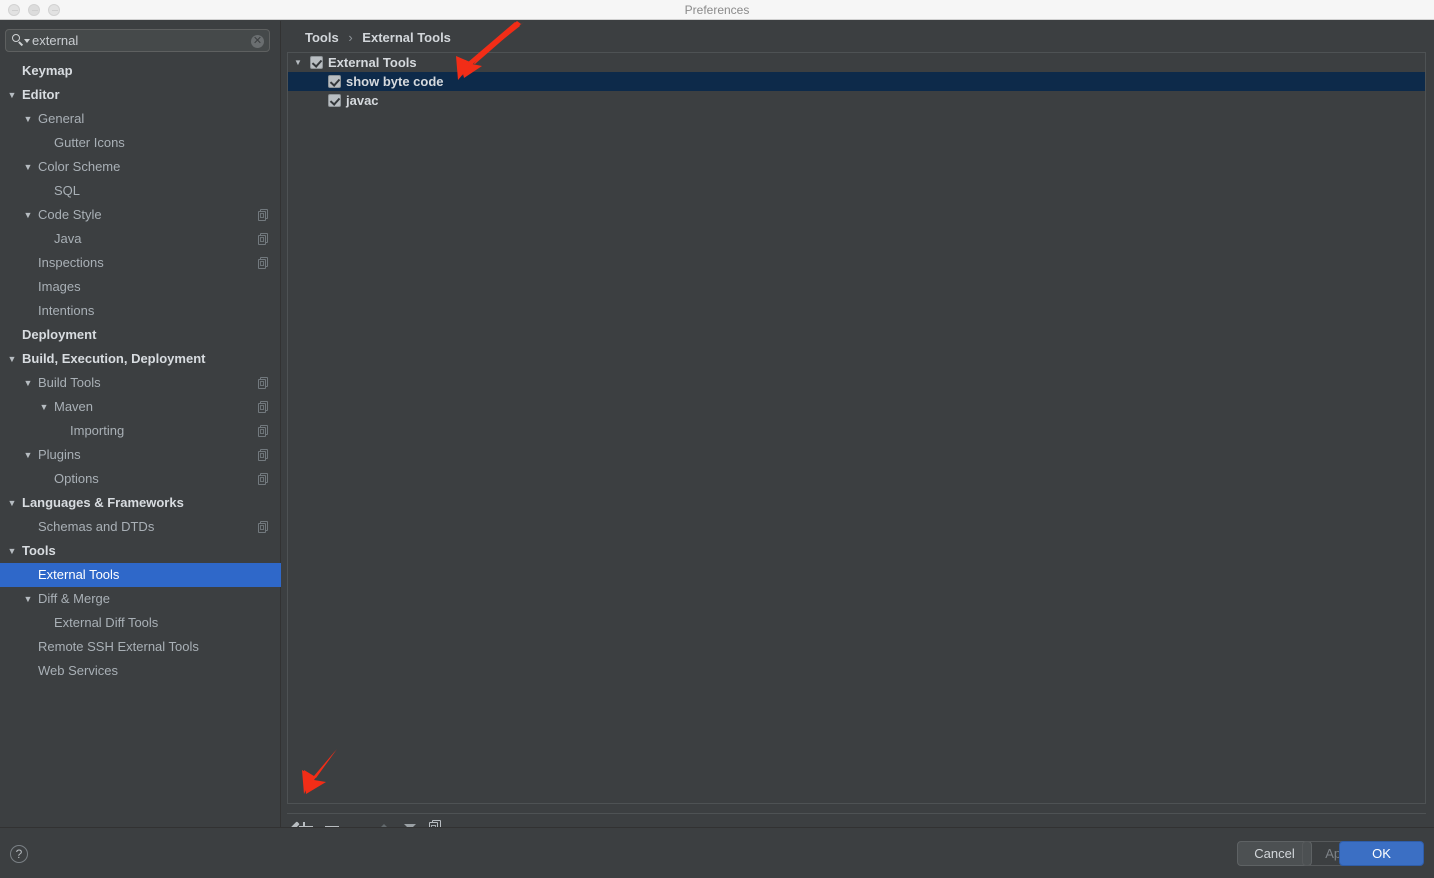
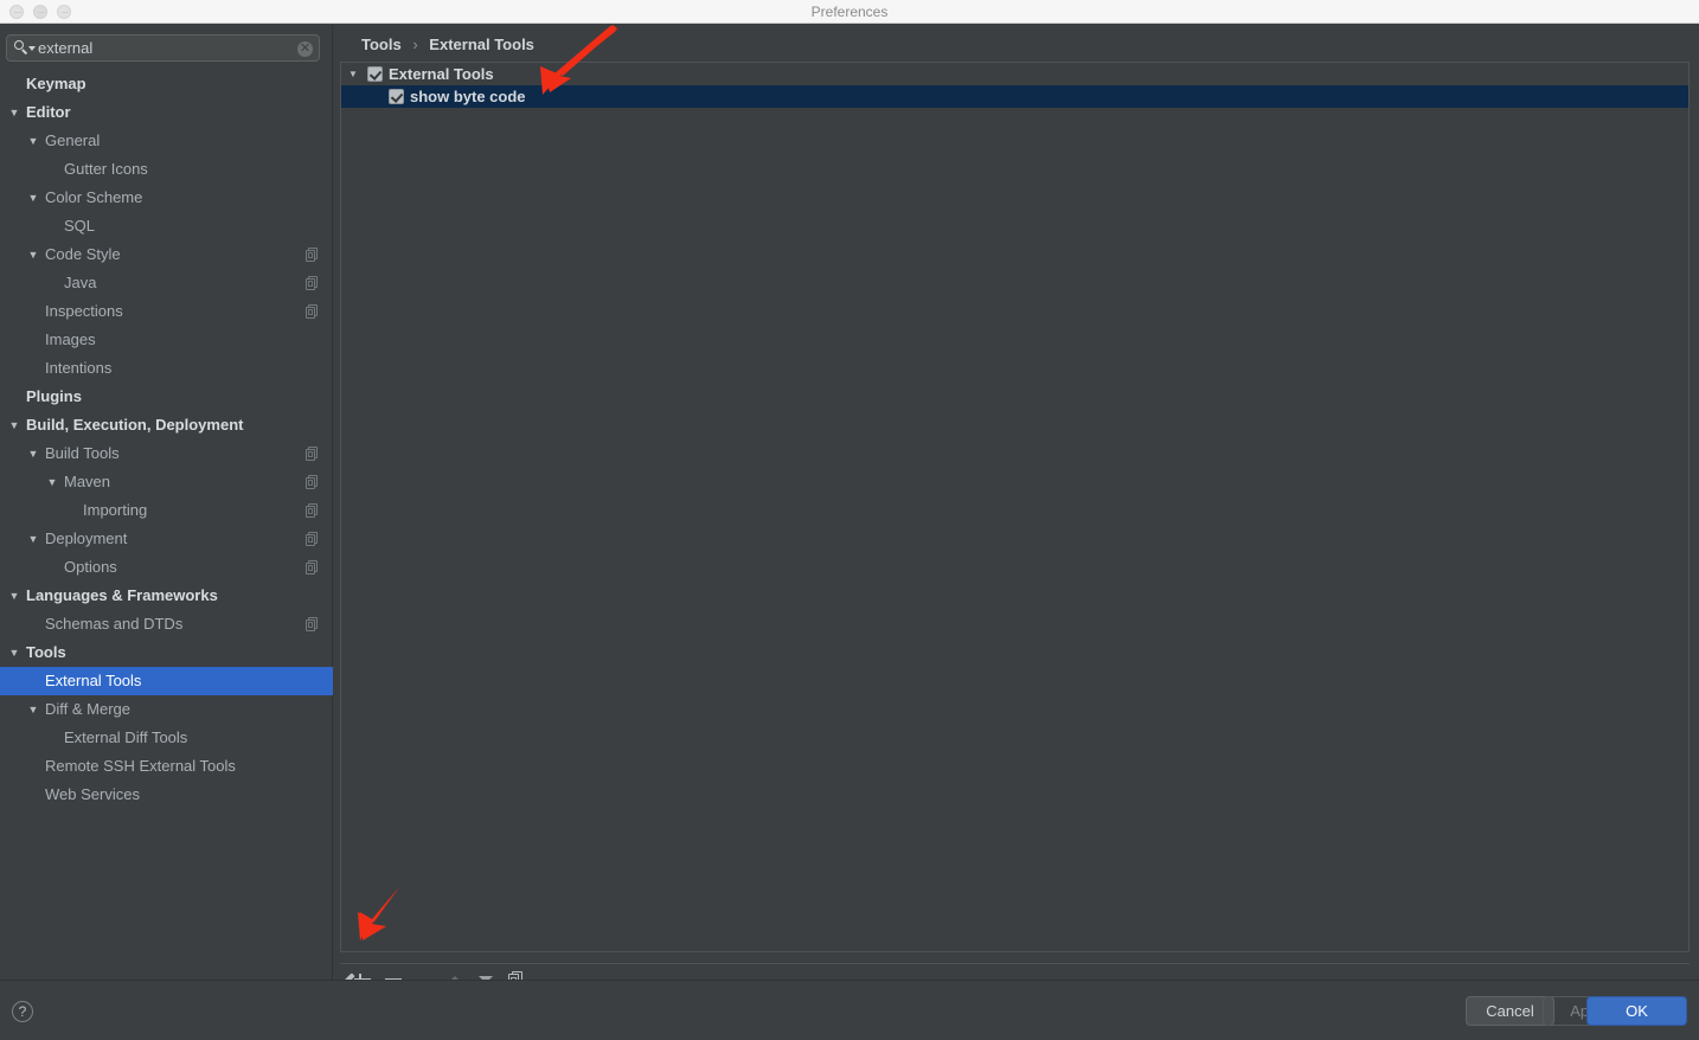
  Preferences
  external
  ✕
  Keymap
  ▼
  Editor
  ▼
  General
  Gutter Icons
  ▼
  Color Scheme
  SQL
  ▼
  Code Style
  Java
  Inspections
  Images
  Intentions
- Deployment
+ Plugins
  ▼
  Build, Execution, Deployment
  ▼
  Build Tools
  ▼
  Maven
  Importing
  ▼
- Plugins
+ Deployment
  Options
  ▼
  Languages & Frameworks
  Schemas and DTDs
  ▼
  Tools
  External Tools
  ▼
  Diff & Merge
  External Diff Tools
  Remote SSH External Tools
  Web Services
  Tools › External Tools
  ▼
  External Tools
  show byte code
- javac
  ?
  Cancel
  OK
